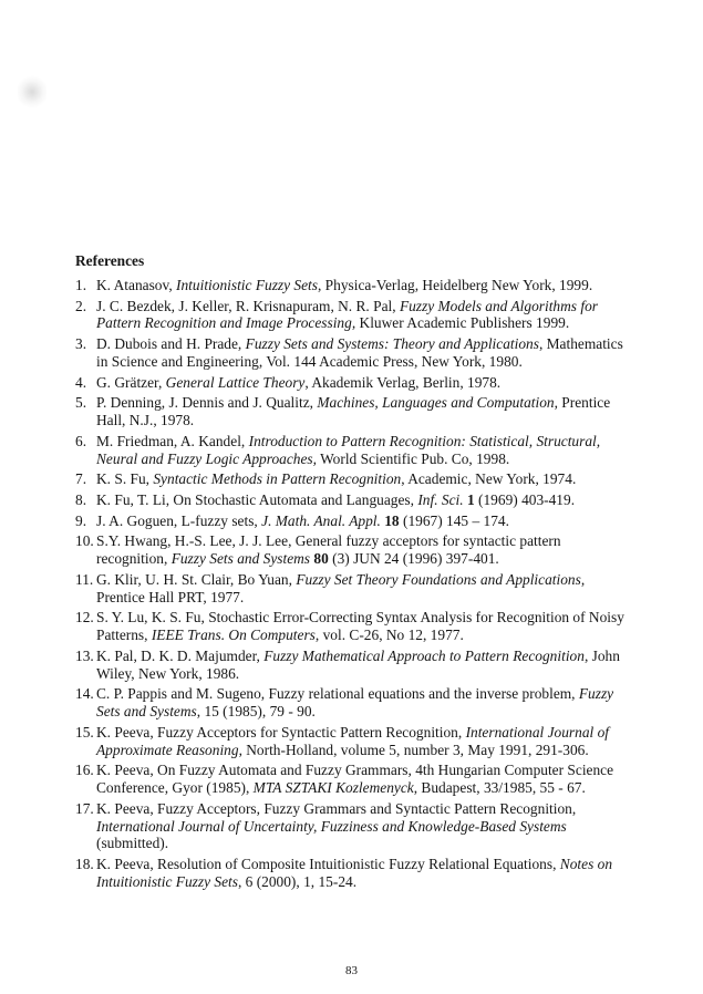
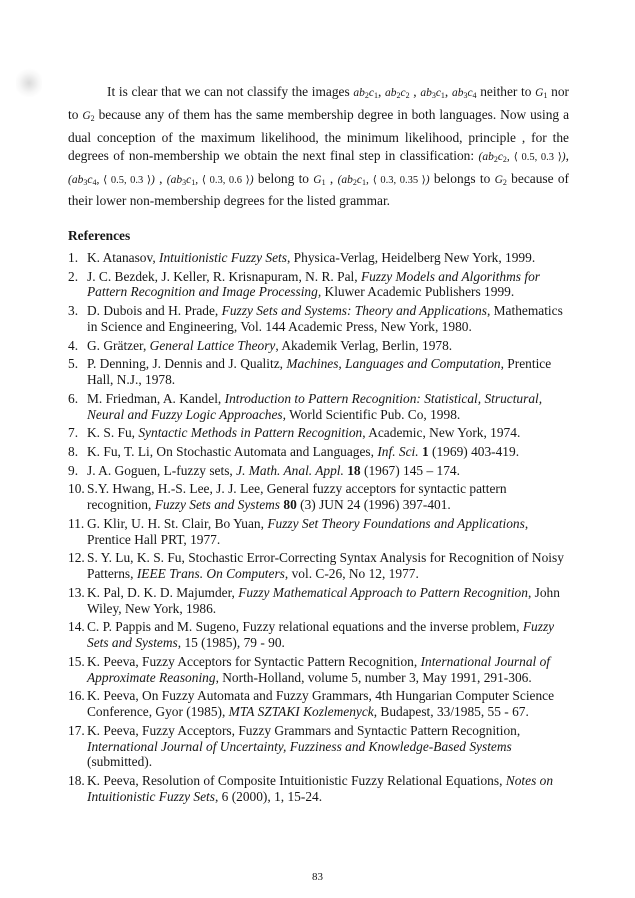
+ It is clear that we can not classify the images ab2c1, ab2c2 , ab3c1, ab3c4 neither to G1 nor to G2 because any of them has the same membership degree in both languages. Now using a dual conception of the maximum likelihood, the minimum likelihood, principle , for the degrees of non-membership we obtain the next final step in classification: (ab2c2, ⟨ 0.5, 0.3 ⟩), (ab3c4, ⟨ 0.5, 0.3 ⟩) , (ab3c1, ⟨ 0.3, 0.6 ⟩) belong to G1 , (ab2c1, ⟨ 0.3, 0.35 ⟩) belongs to G2 because of their lower non-membership degrees for the listed grammar.
  References
  1.
  K. Atanasov, Intuitionistic Fuzzy Sets, Physica-Verlag, Heidelberg New York, 1999.
  2.
  J. C. Bezdek, J. Keller, R. Krisnapuram, N. R. Pal, Fuzzy Models and Algorithms for Pattern Recognition and Image Processing, Kluwer Academic Publishers 1999.
  3.
  D. Dubois and H. Prade, Fuzzy Sets and Systems: Theory and Applications, Mathematics in Science and Engineering, Vol. 144 Academic Press, New York, 1980.
  4.
  G. Grätzer, General Lattice Theory, Akademik Verlag, Berlin, 1978.
  5.
  P. Denning, J. Dennis and J. Qualitz, Machines, Languages and Computation, Prentice Hall, N.J., 1978.
  6.
  M. Friedman, A. Kandel, Introduction to Pattern Recognition: Statistical, Structural, Neural and Fuzzy Logic Approaches, World Scientific Pub. Co, 1998.
  7.
  K. S. Fu, Syntactic Methods in Pattern Recognition, Academic, New York, 1974.
  8.
  K. Fu, T. Li, On Stochastic Automata and Languages, Inf. Sci. 1 (1969) 403-419.
  9.
  J. A. Goguen, L-fuzzy sets, J. Math. Anal. Appl. 18 (1967) 145 – 174.
  10.
  S.Y. Hwang, H.-S. Lee, J. J. Lee, General fuzzy acceptors for syntactic pattern recognition, Fuzzy Sets and Systems 80 (3) JUN 24 (1996) 397-401.
  11.
  G. Klir, U. H. St. Clair, Bo Yuan, Fuzzy Set Theory Foundations and Applications, Prentice Hall PRT, 1977.
  12.
  S. Y. Lu, K. S. Fu, Stochastic Error-Correcting Syntax Analysis for Recognition of Noisy Patterns, IEEE Trans. On Computers, vol. C-26, No 12, 1977.
  13.
  K. Pal, D. K. D. Majumder, Fuzzy Mathematical Approach to Pattern Recognition, John Wiley, New York, 1986.
  14.
  C. P. Pappis and M. Sugeno, Fuzzy relational equations and the inverse problem, Fuzzy Sets and Systems, 15 (1985), 79 - 90.
  15.
  K. Peeva, Fuzzy Acceptors for Syntactic Pattern Recognition, International Journal of Approximate Reasoning, North-Holland, volume 5, number 3, May 1991, 291-306.
  16.
  K. Peeva, On Fuzzy Automata and Fuzzy Grammars, 4th Hungarian Computer Science Conference, Gyor (1985), MTA SZTAKI Kozlemenyck, Budapest, 33/1985, 55 - 67.
  17.
  K. Peeva, Fuzzy Acceptors, Fuzzy Grammars and Syntactic Pattern Recognition, International Journal of Uncertainty, Fuzziness and Knowledge-Based Systems (submitted).
  18.
  K. Peeva, Resolution of Composite Intuitionistic Fuzzy Relational Equations, Notes on Intuitionistic Fuzzy Sets, 6 (2000), 1, 15-24.
  83
